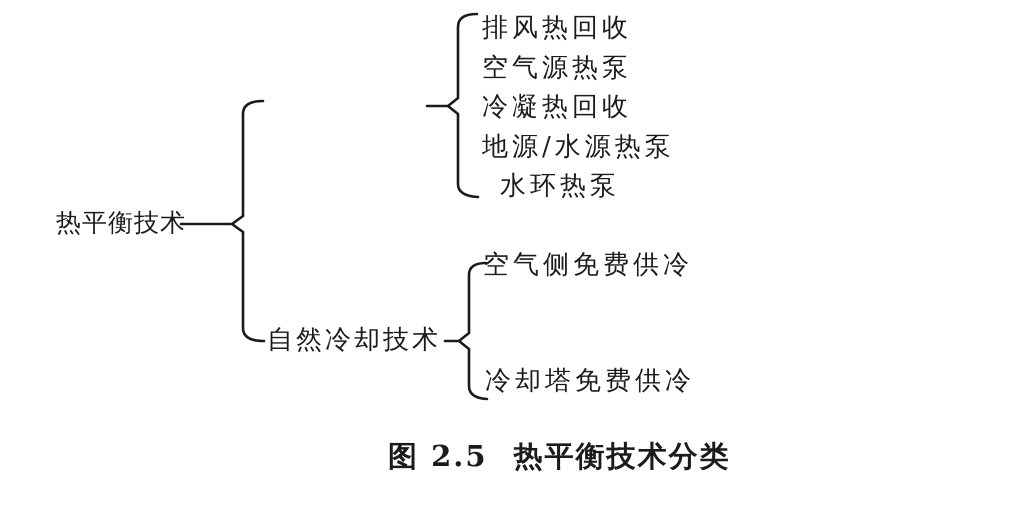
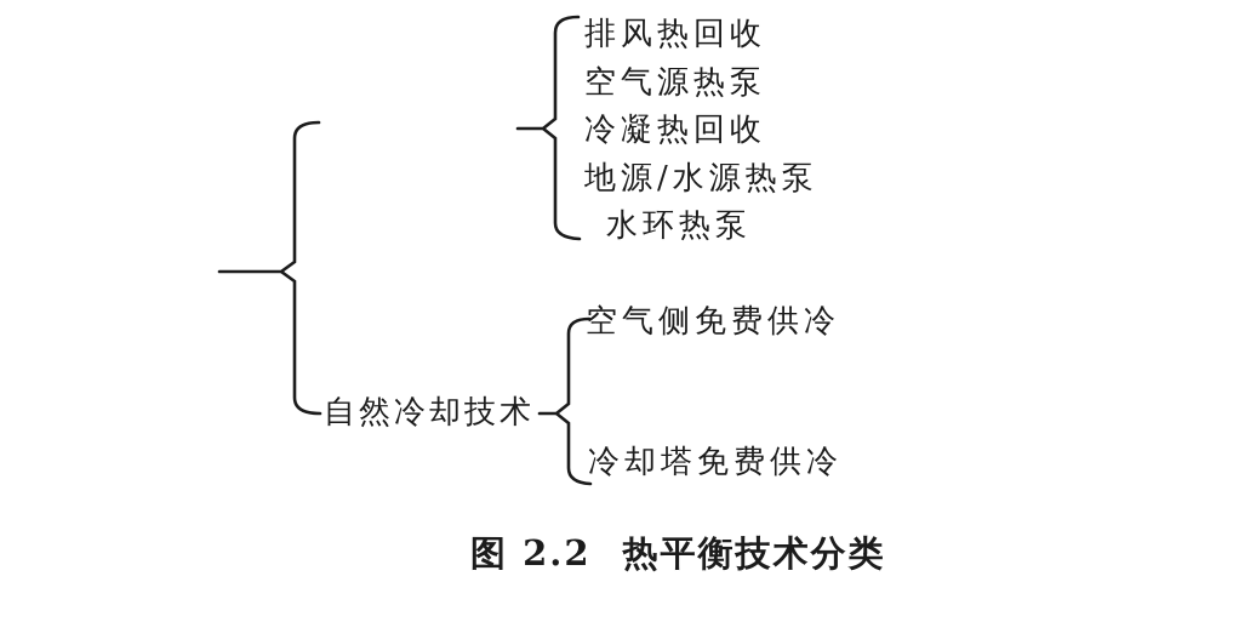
- 热平衡技术
  自然冷却技术
  排风热回收
  空气源热泵
  冷凝热回收
  地源/水源热泵
  水环热泵
  空气侧免费供冷
  冷却塔免费供冷
- 图 2.5
+ 图 2.2
  热平衡技术分类
